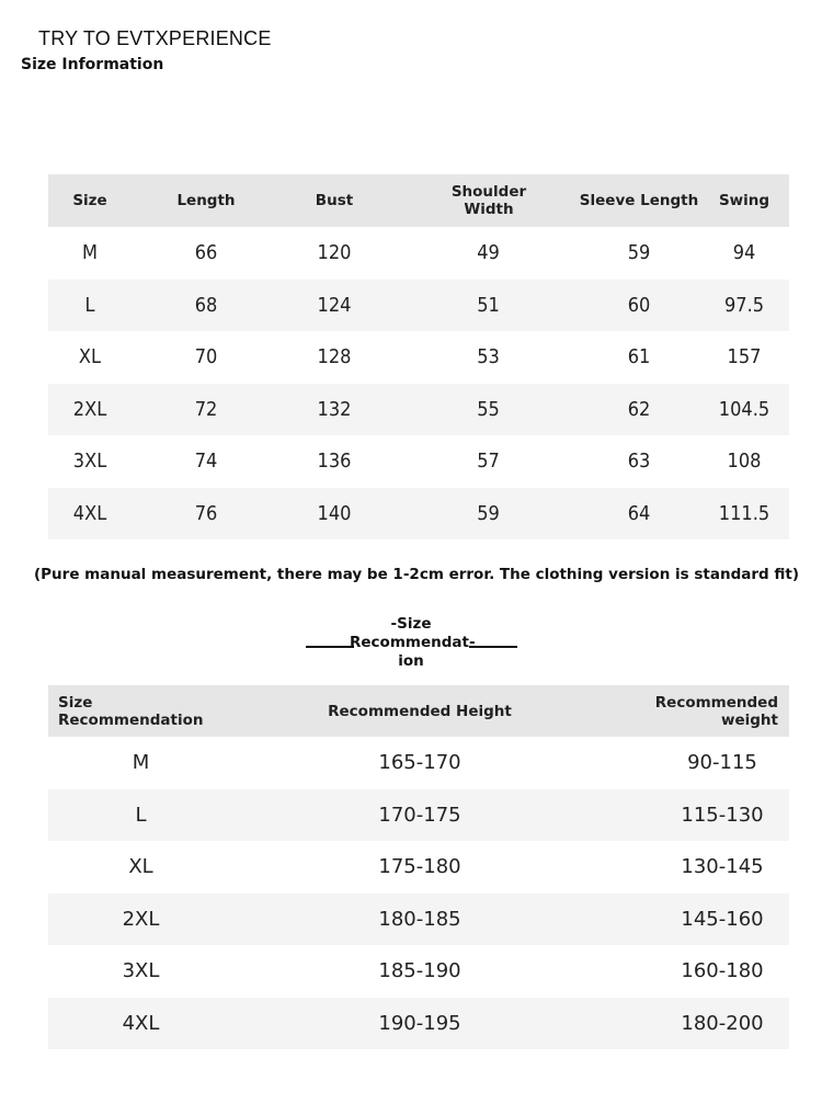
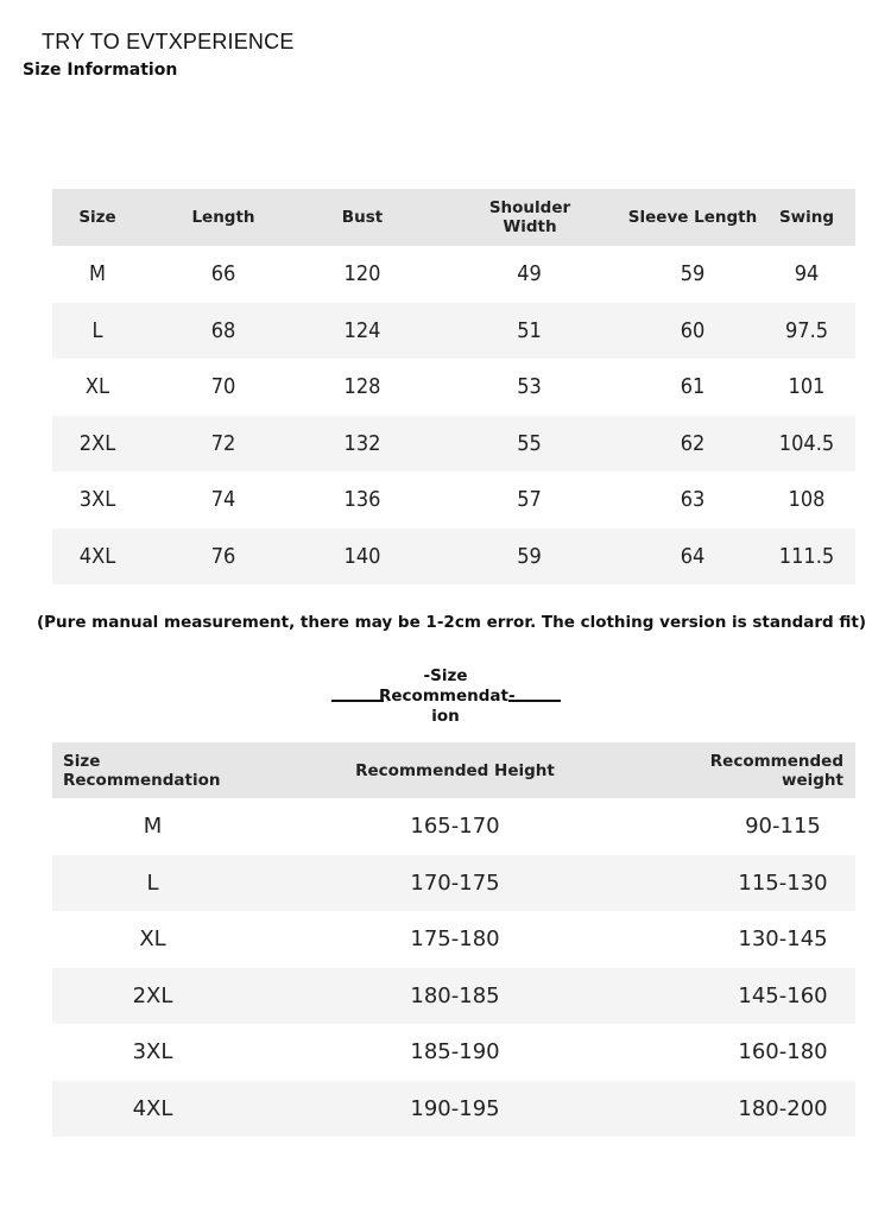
  TRY TO EVTXPERIENCE
  Size Information
  Size	Length	Bust	Shoulder Width	Sleeve Length	Swing
  M	66	120	49	59	94
  L	68	124	51	60	97.5
- XL	70	128	53	61	157
+ XL	70	128	53	61	101
  2XL	72	132	55	62	104.5
  3XL	74	136	57	63	108
  4XL	76	140	59	64	111.5
  (Pure manual measurement, there may be 1-2cm error. The clothing version is standard fit)
  -Size Recommendat- ion
  Size Recommendation	Recommended Height	Recommended weight
  M	165-170	90-115
  L	170-175	115-130
  XL	175-180	130-145
  2XL	180-185	145-160
  3XL	185-190	160-180
  4XL	190-195	180-200
